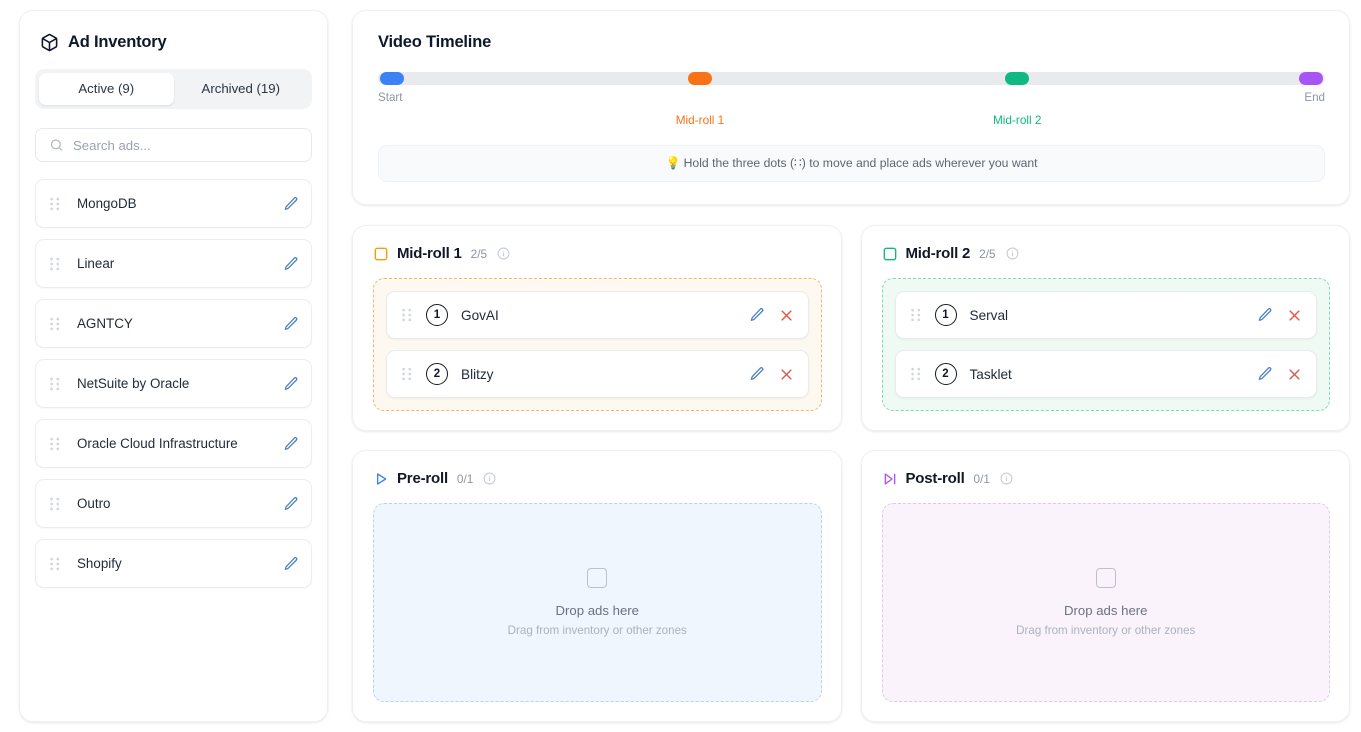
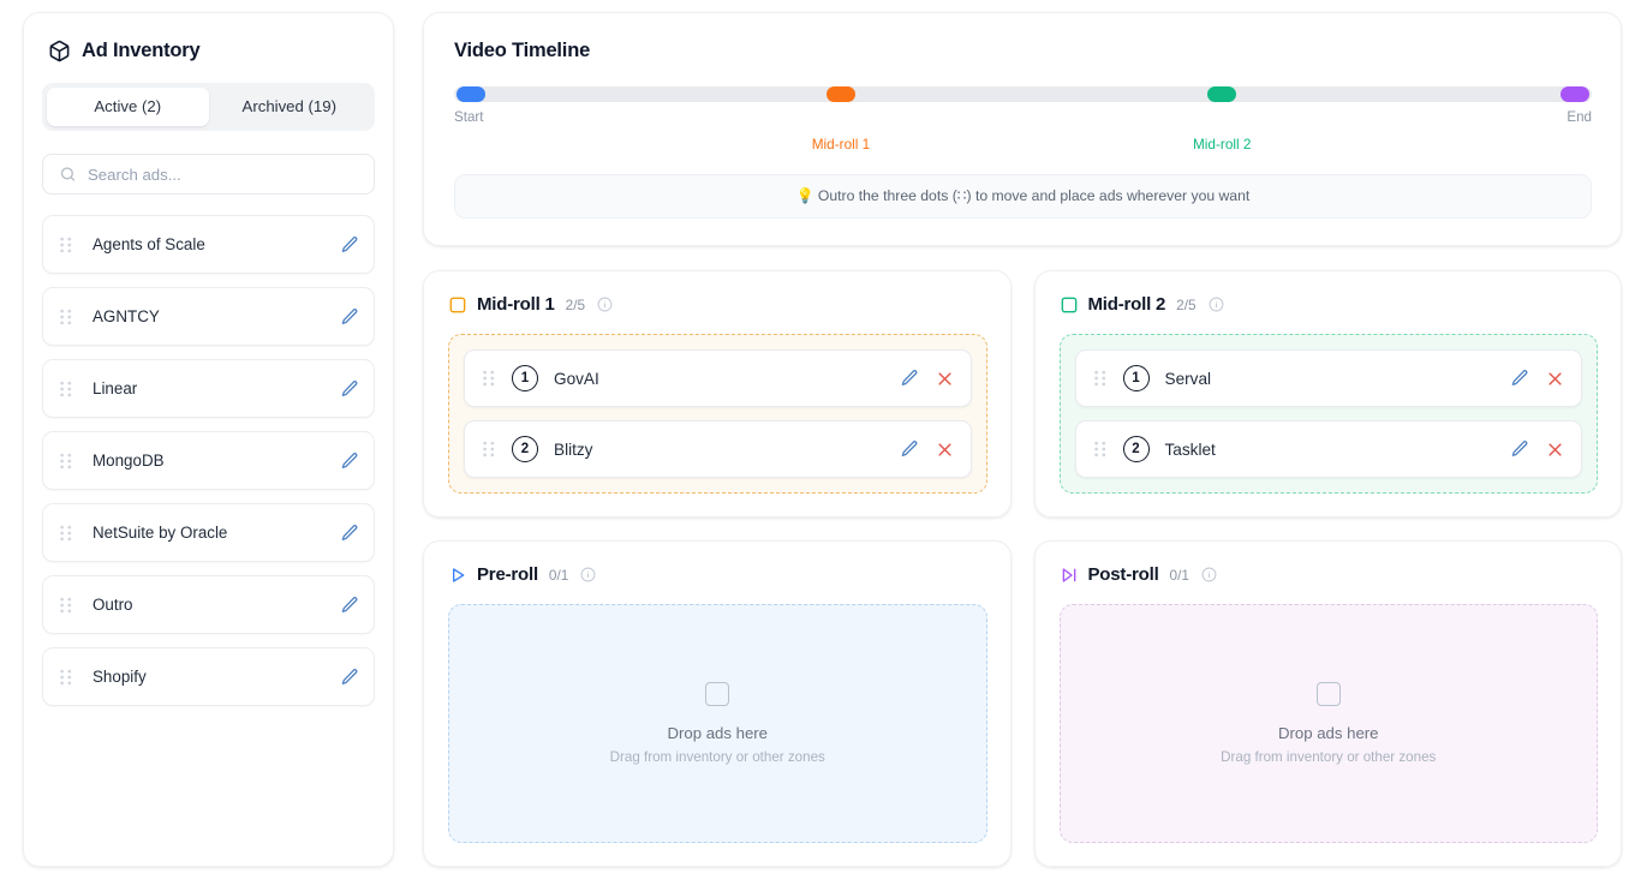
  Ad Inventory
- Active (9)
+ Active (2)
  Archived (19)
  Search ads...
+ Agents of Scale
- MongoDB
+ AGNTCY
  Linear
- AGNTCY
+ MongoDB
  NetSuite by Oracle
- Oracle Cloud Infrastructure
  Outro
  Shopify
  Video Timeline
  Start
  End
  Mid-roll 1
  Mid-roll 2
- 💡 Hold the three dots (∷) to move and place ads wherever you want
+ 💡 Outro the three dots (∷) to move and place ads wherever you want
  Mid-roll 1
  2/5
  1
  GovAI
  2
  Blitzy
  Mid-roll 2
  2/5
  1
  Serval
  2
  Tasklet
  Pre-roll
  0/1
  Drop ads here
  Drag from inventory or other zones
  Post-roll
  0/1
  Drop ads here
  Drag from inventory or other zones
